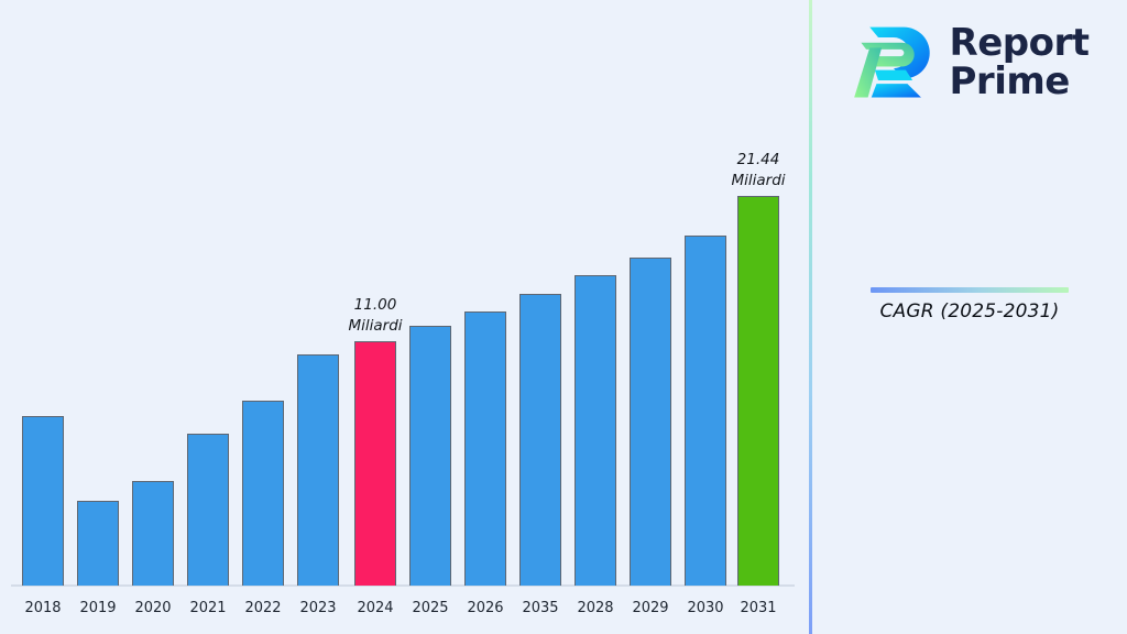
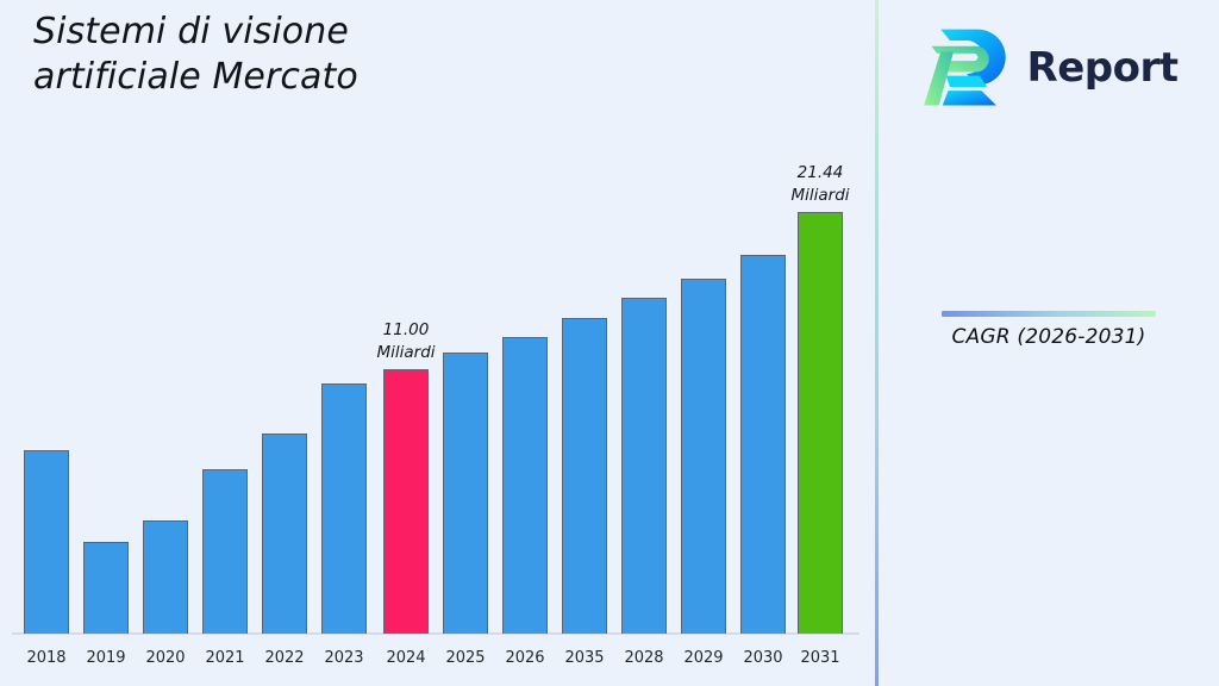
+ Sistemi di visione
+ artificiale Mercato
  11.00
  Miliardi
  21.44
  Miliardi
  2018
  2019
  2020
  2021
  2022
  2023
  2024
  2025
  2026
  2035
  2028
  2029
  2030
  2031
  Report
- Prime
- CAGR (2025-2031)
+ CAGR (2026-2031)
